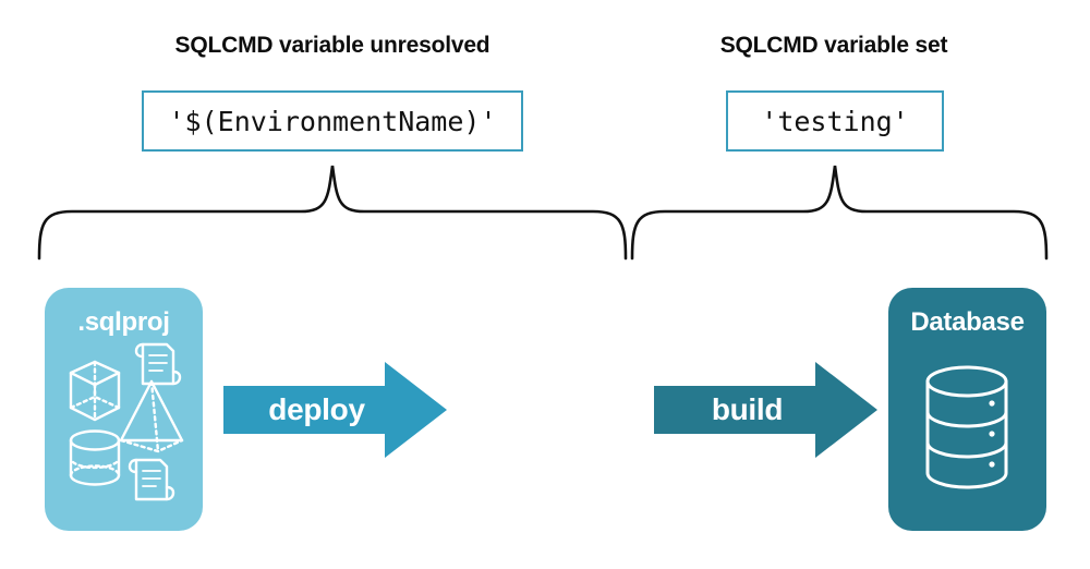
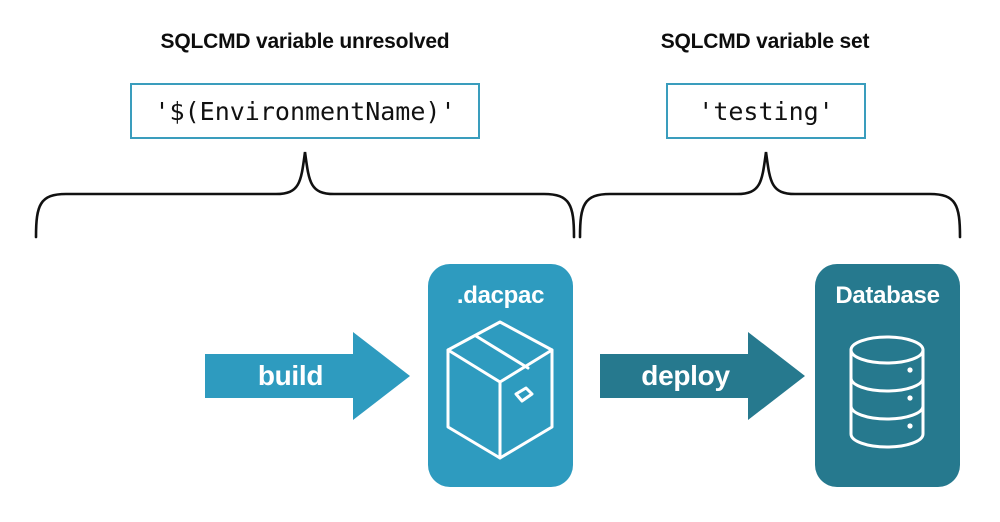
  SQLCMD variable unresolved
  SQLCMD variable set
  '$(EnvironmentName)'
  'testing'
- .sqlproj
- deploy
+ build
+ .dacpac
- build
+ deploy
  Database
